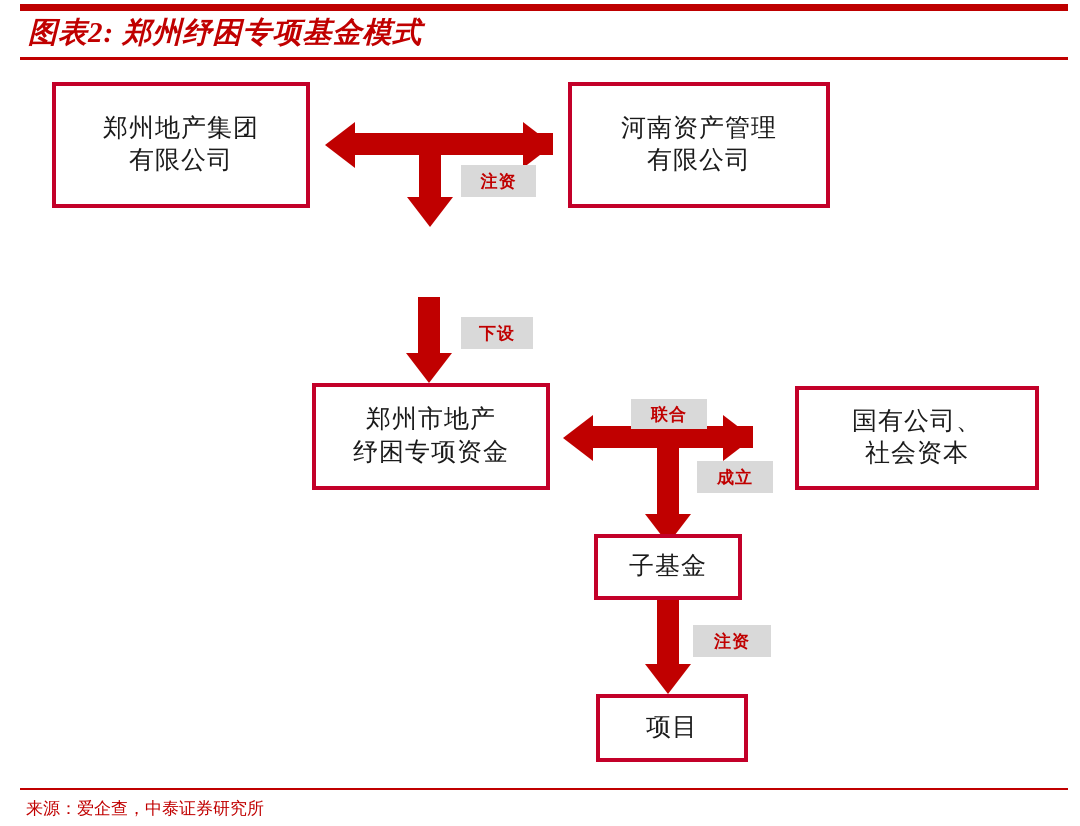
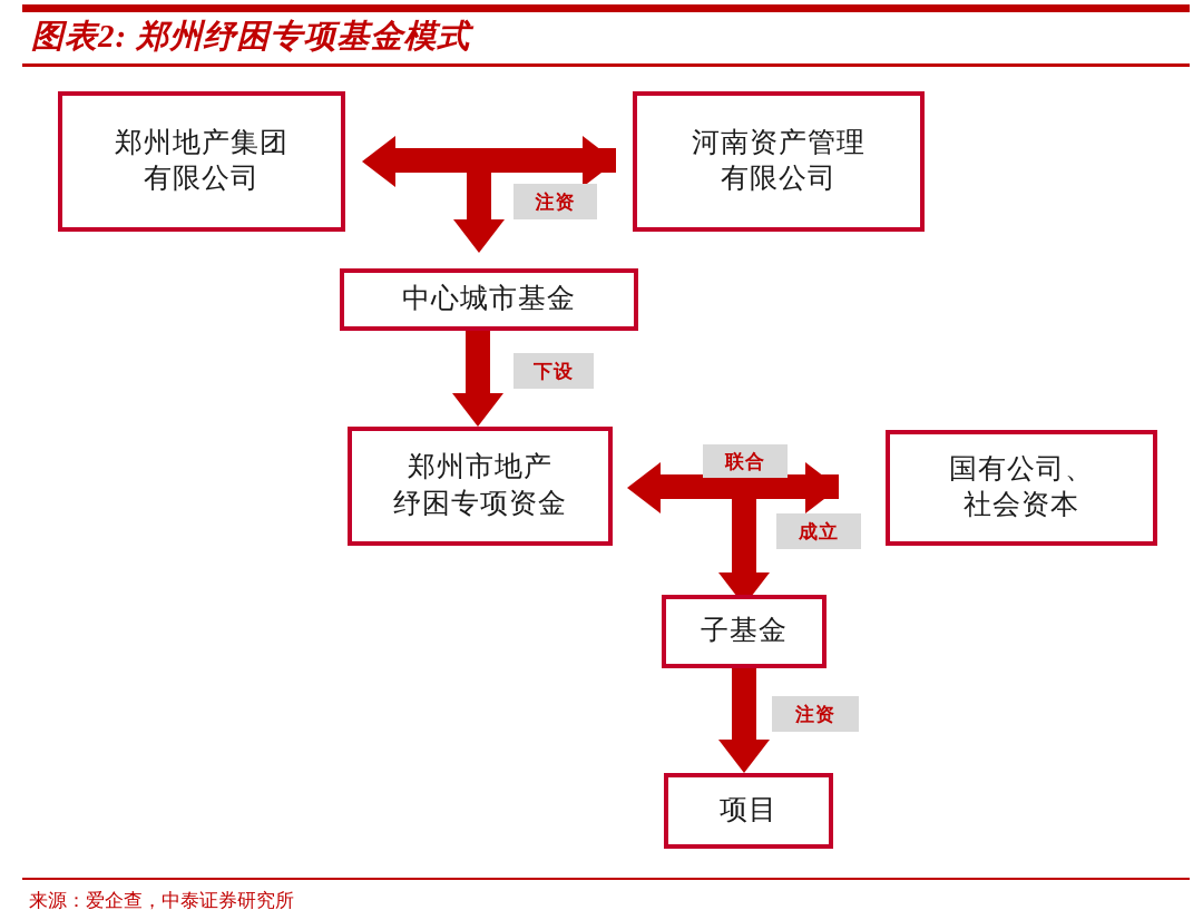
  图表2: 郑州纾困专项基金模式
  郑州地产集团
  有限公司
  河南资产管理
  有限公司
  注资
+ 中心城市基金
  下设
  郑州市地产
  纾困专项资金
  国有公司、
  社会资本
  联合
  成立
  子基金
  注资
  项目
  来源：爱企查，中泰证券研究所
